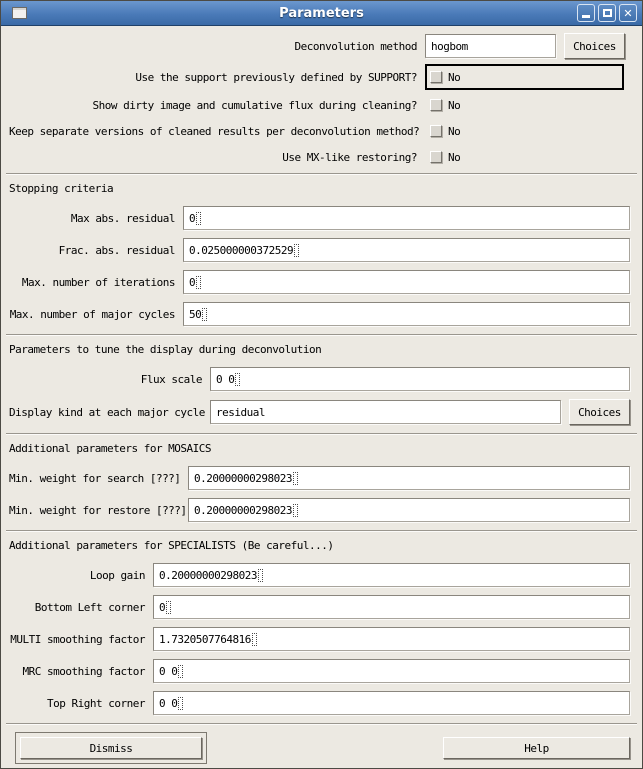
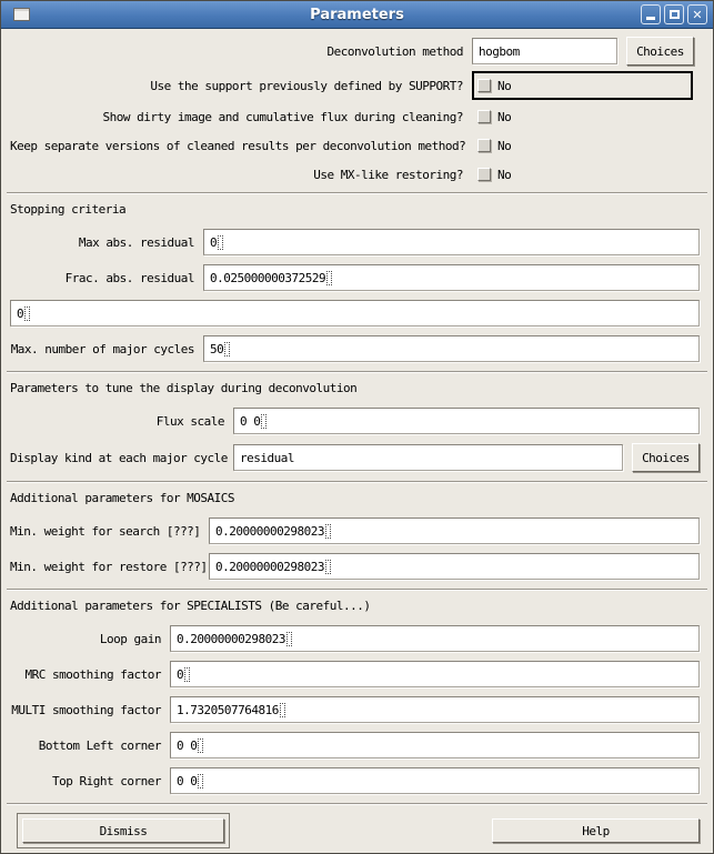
  Parameters
  ✕
  Deconvolution method
  hogbom
  Choices
  Use the support previously defined by SUPPORT?
  No
  Show dirty image and cumulative flux during cleaning?
  No
  Keep separate versions of cleaned results per deconvolution method?
  No
  Use MX-like restoring?
  No
  Stopping criteria
  Max abs. residual
  0
  Frac. abs. residual
  0.025000000372529
- Max. number of iterations
  0
  Max. number of major cycles
  50
  Parameters to tune the display during deconvolution
  Flux scale
  0 0
  Display kind at each major cycle
  residual
  Choices
  Additional parameters for MOSAICS
  Min. weight for search [???]
  0.20000000298023
  Min. weight for restore [???]
  0.20000000298023
  Additional parameters for SPECIALISTS (Be careful...)
  Loop gain
  0.20000000298023
- Bottom Left corner
+ MRC smoothing factor
  0
  MULTI smoothing factor
  1.7320507764816
- MRC smoothing factor
+ Bottom Left corner
  0 0
  Top Right corner
  0 0
  Dismiss
  Help
